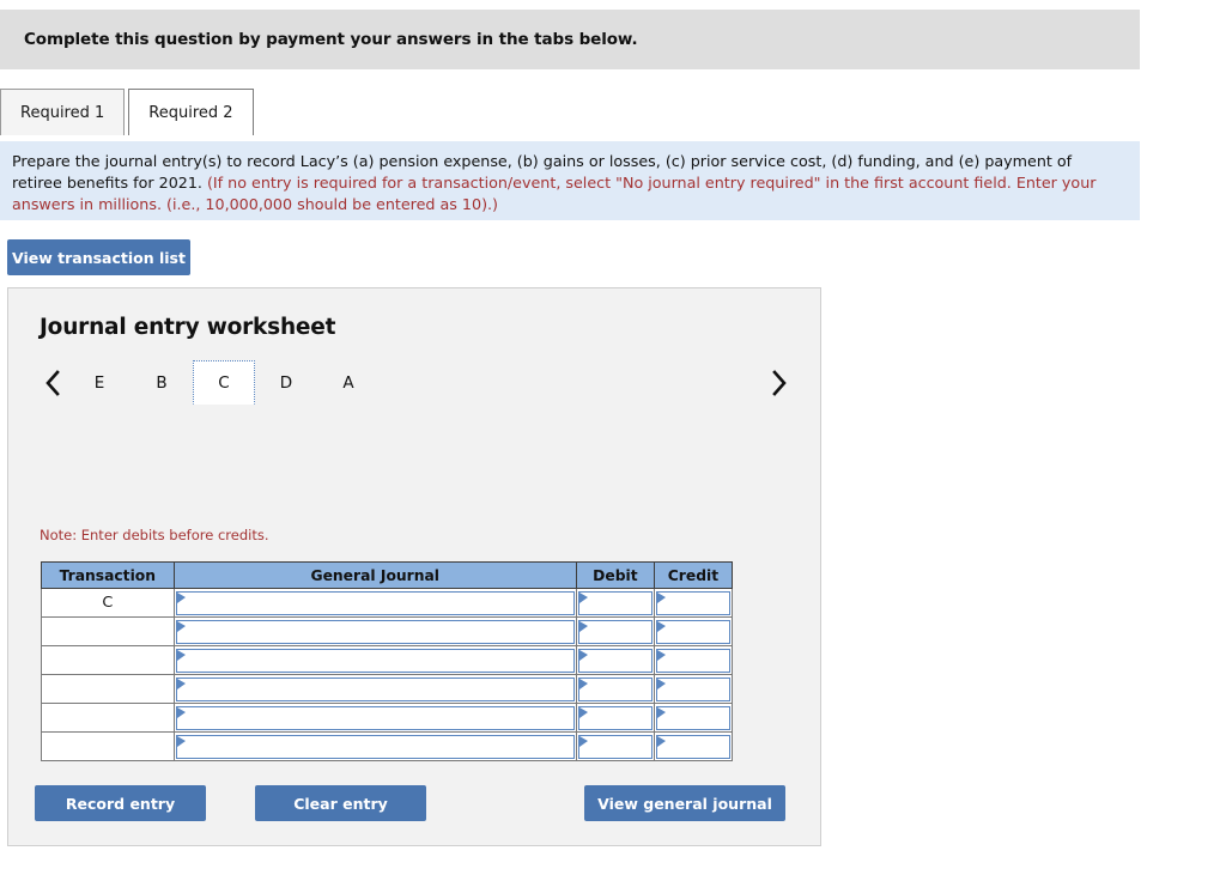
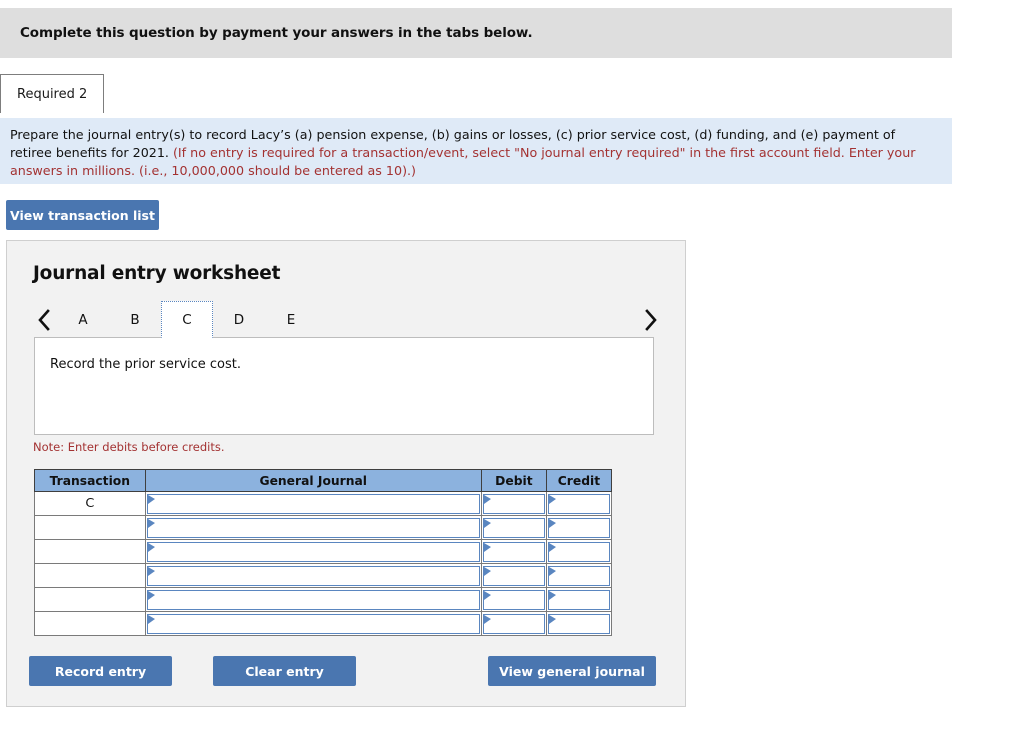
  Complete this question by payment your answers in the tabs below.
- Required 1
  Required 2
  Prepare the journal entry(s) to record Lacy’s (a) pension expense, (b) gains or losses, (c) prior service cost, (d) funding, and (e) payment of retiree benefits for 2021. (If no entry is required for a transaction/event, select "No journal entry required" in the first account field. Enter your answers in millions. (i.e., 10,000,000 should be entered as 10).)
  View transaction list
  Journal entry worksheet
- E
+ A
  B
  C
  D
- A
+ E
+ Record the prior service cost.
  Note: Enter debits before credits.
  Transaction	General Journal	Debit	Credit
  C
  Record entry
  Clear entry
  View general journal
